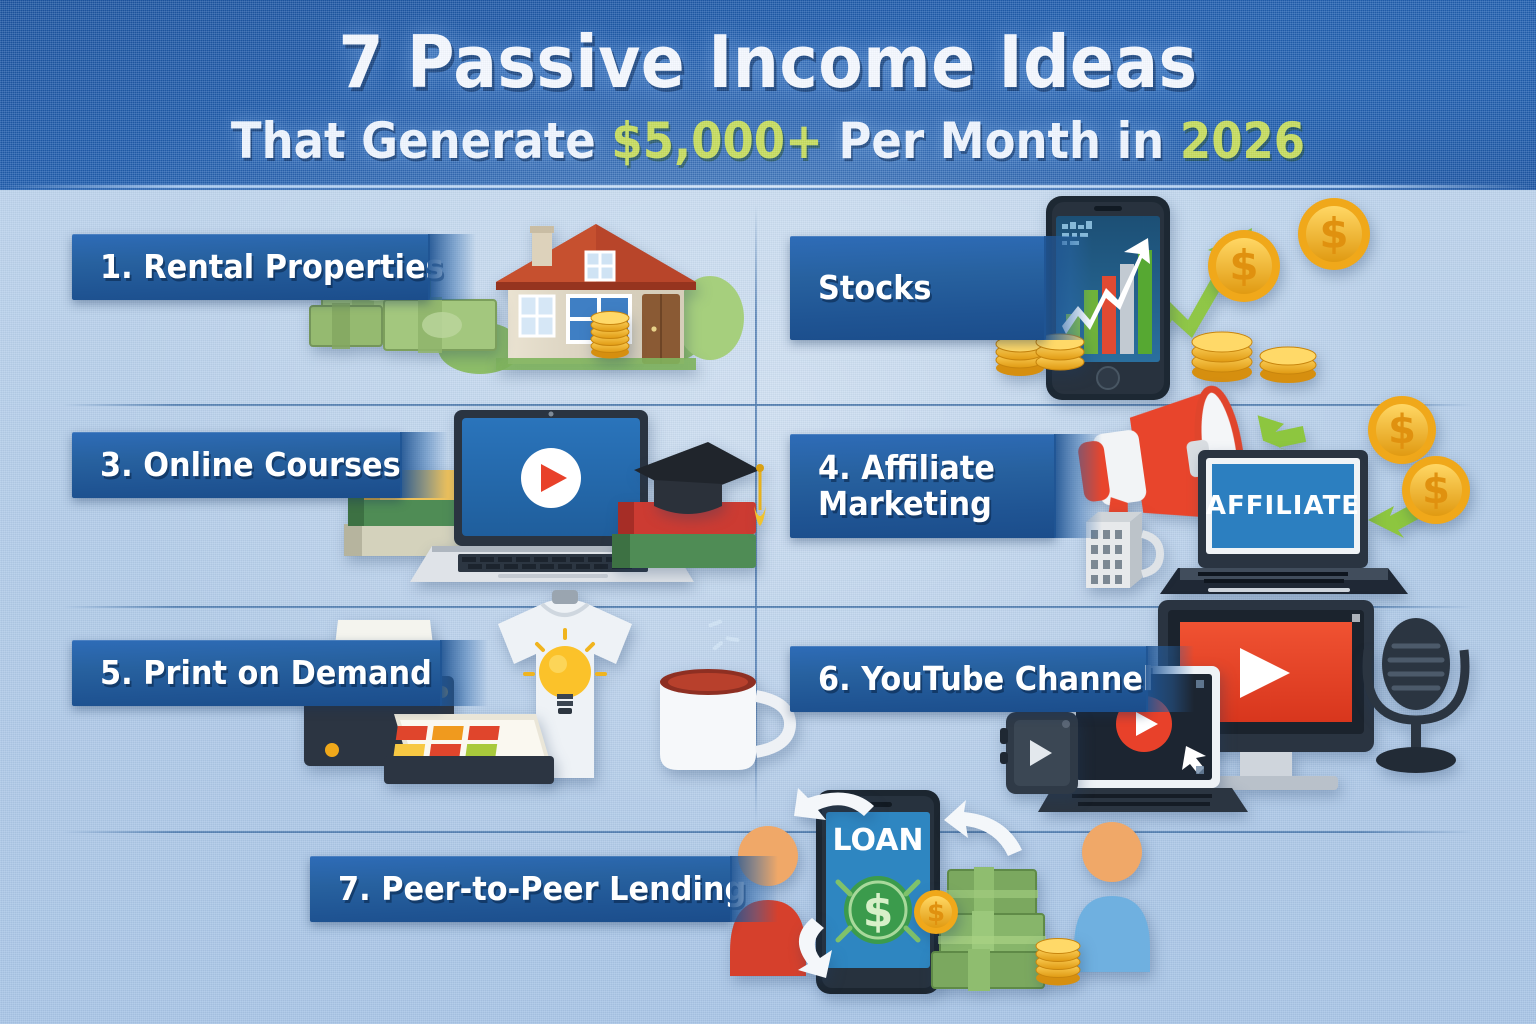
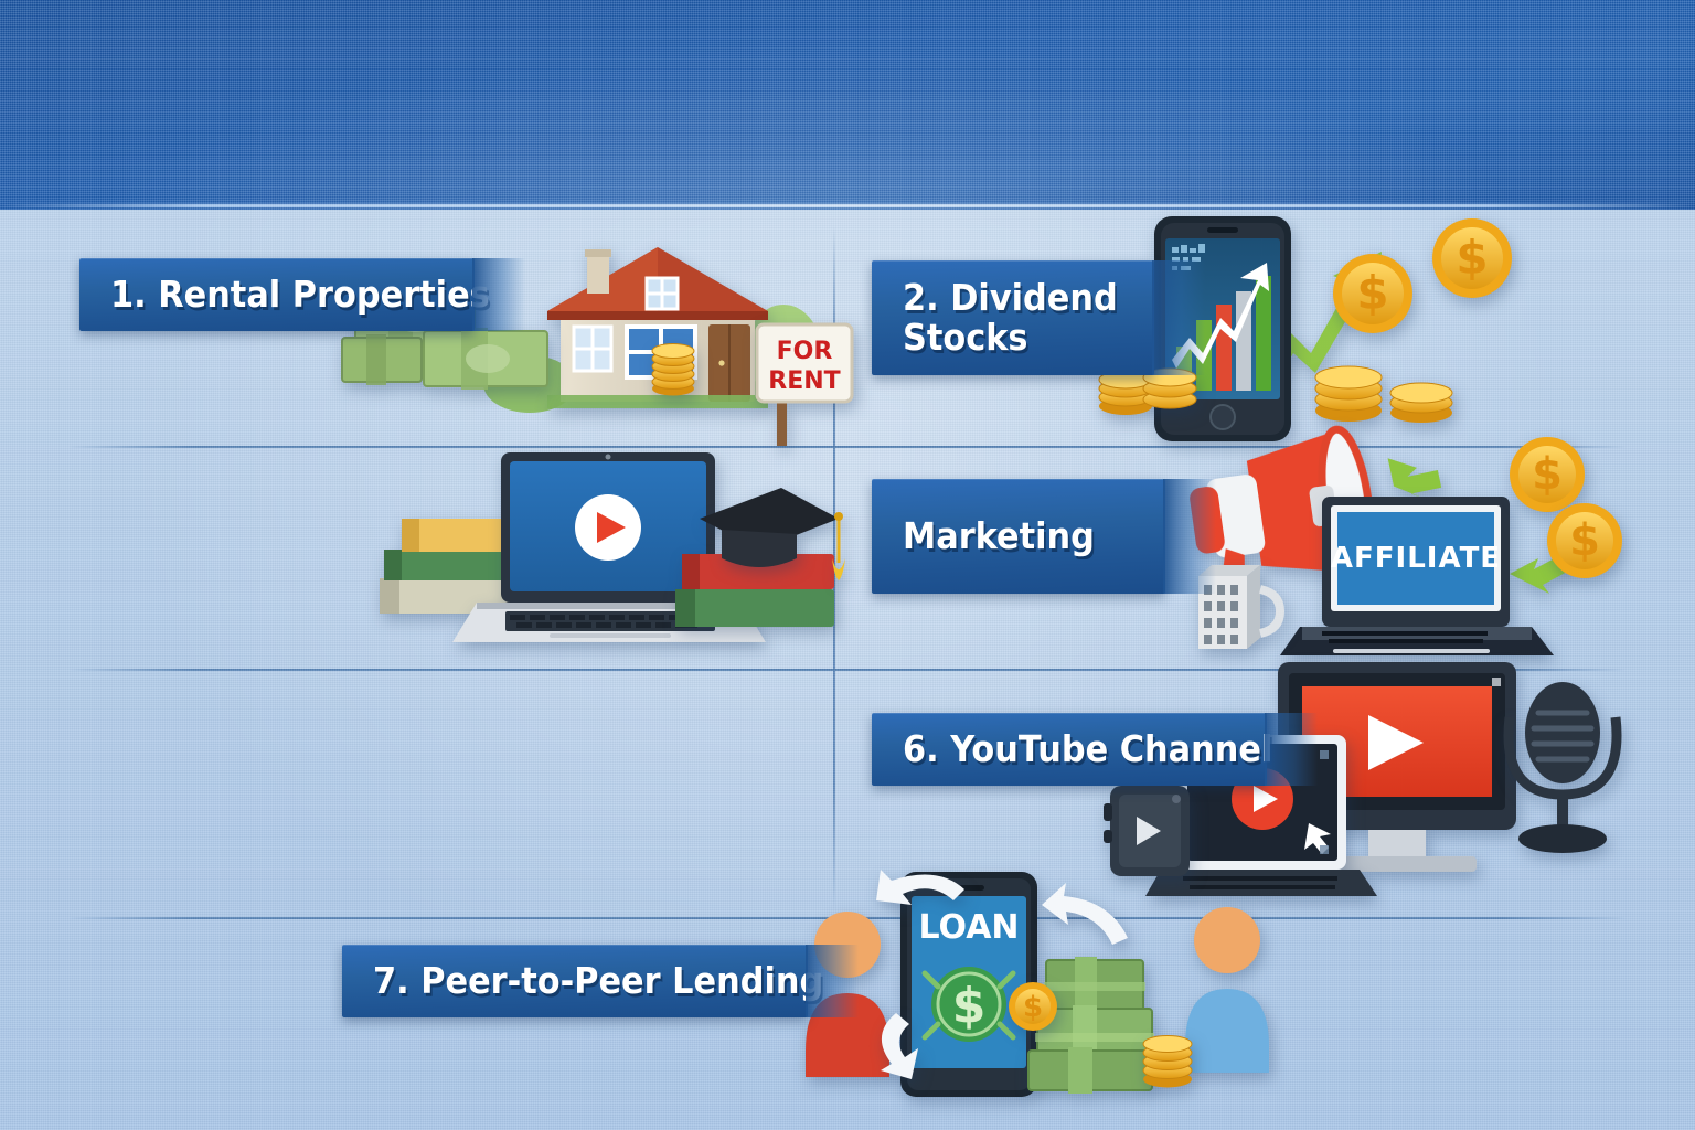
- 7 Passive Income Ideas
- That Generate $5,000+ Per Month in 2026
  1. Rental Propertie
+ FOR
+ RENT
+ 2. Dividend
  Stocks
  $
  $
- 3. Online Courses
- 4. Affiliate
  Marketing
  AFFILIATE
  $
  $
- 5. Print on Demand
  6. YouTube Channe
  7. Peer-to-Peer Lendin
  LOAN
  $
  $
